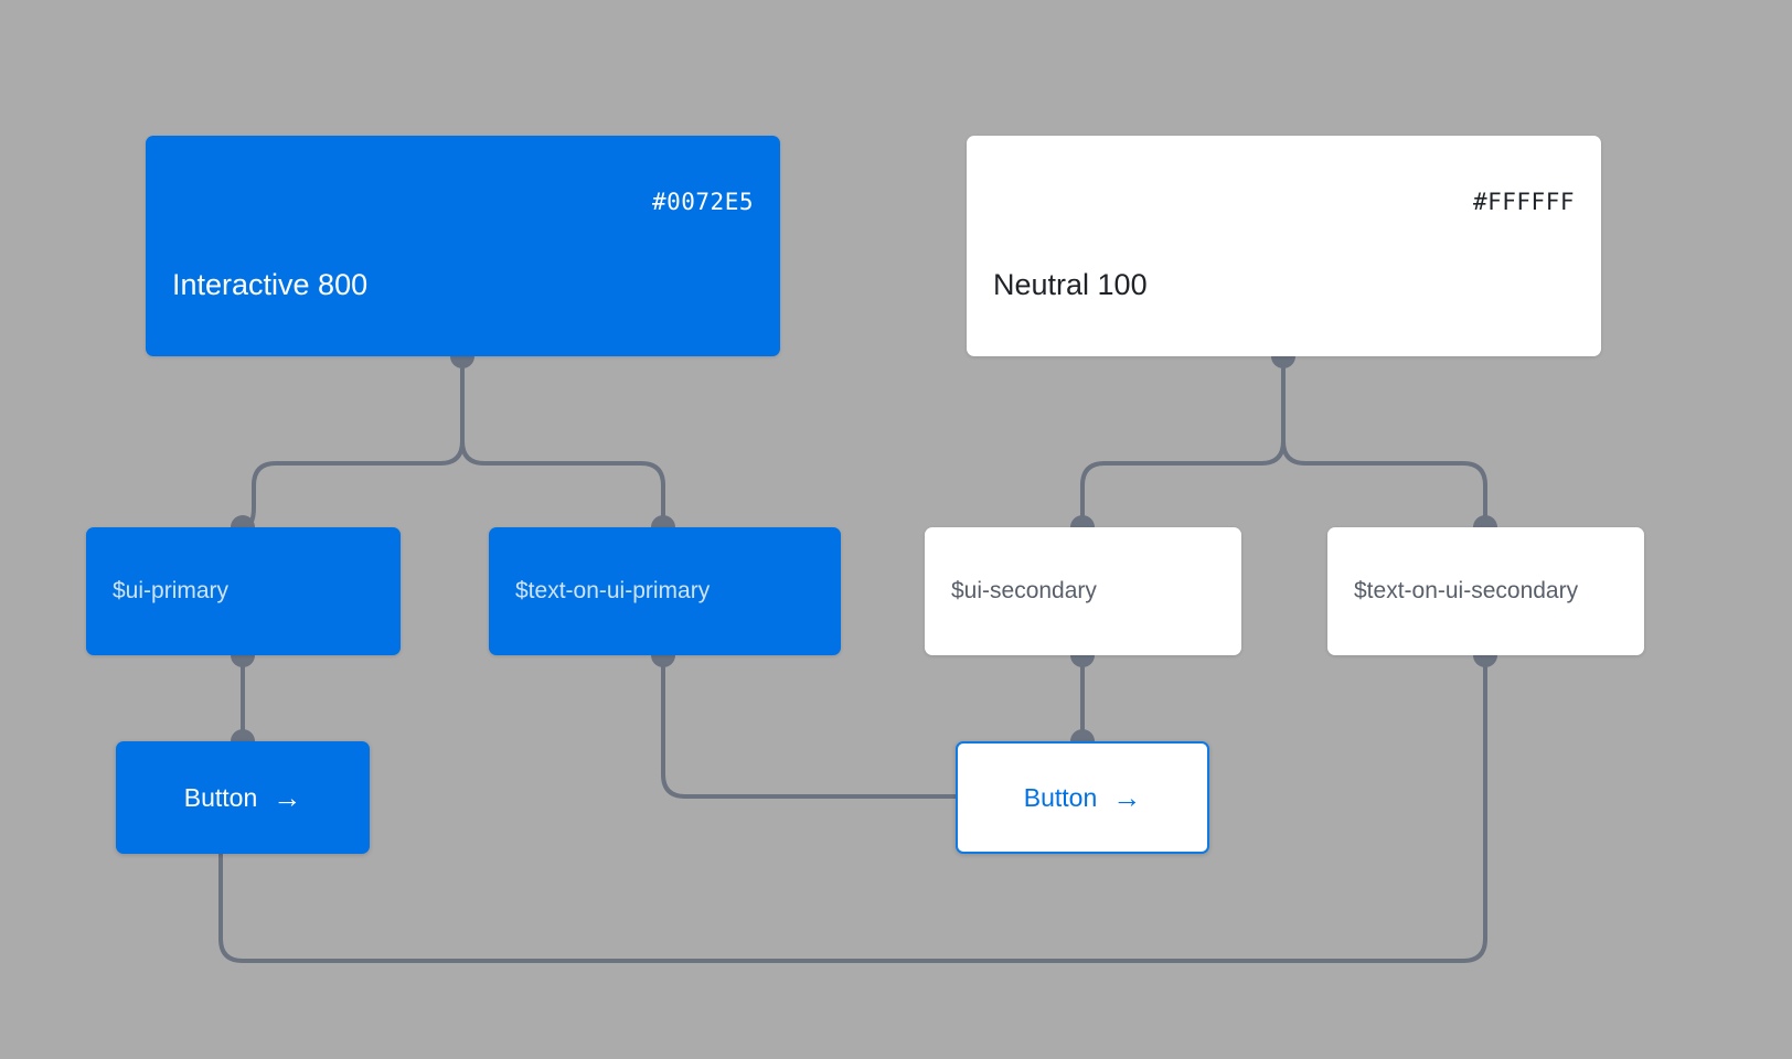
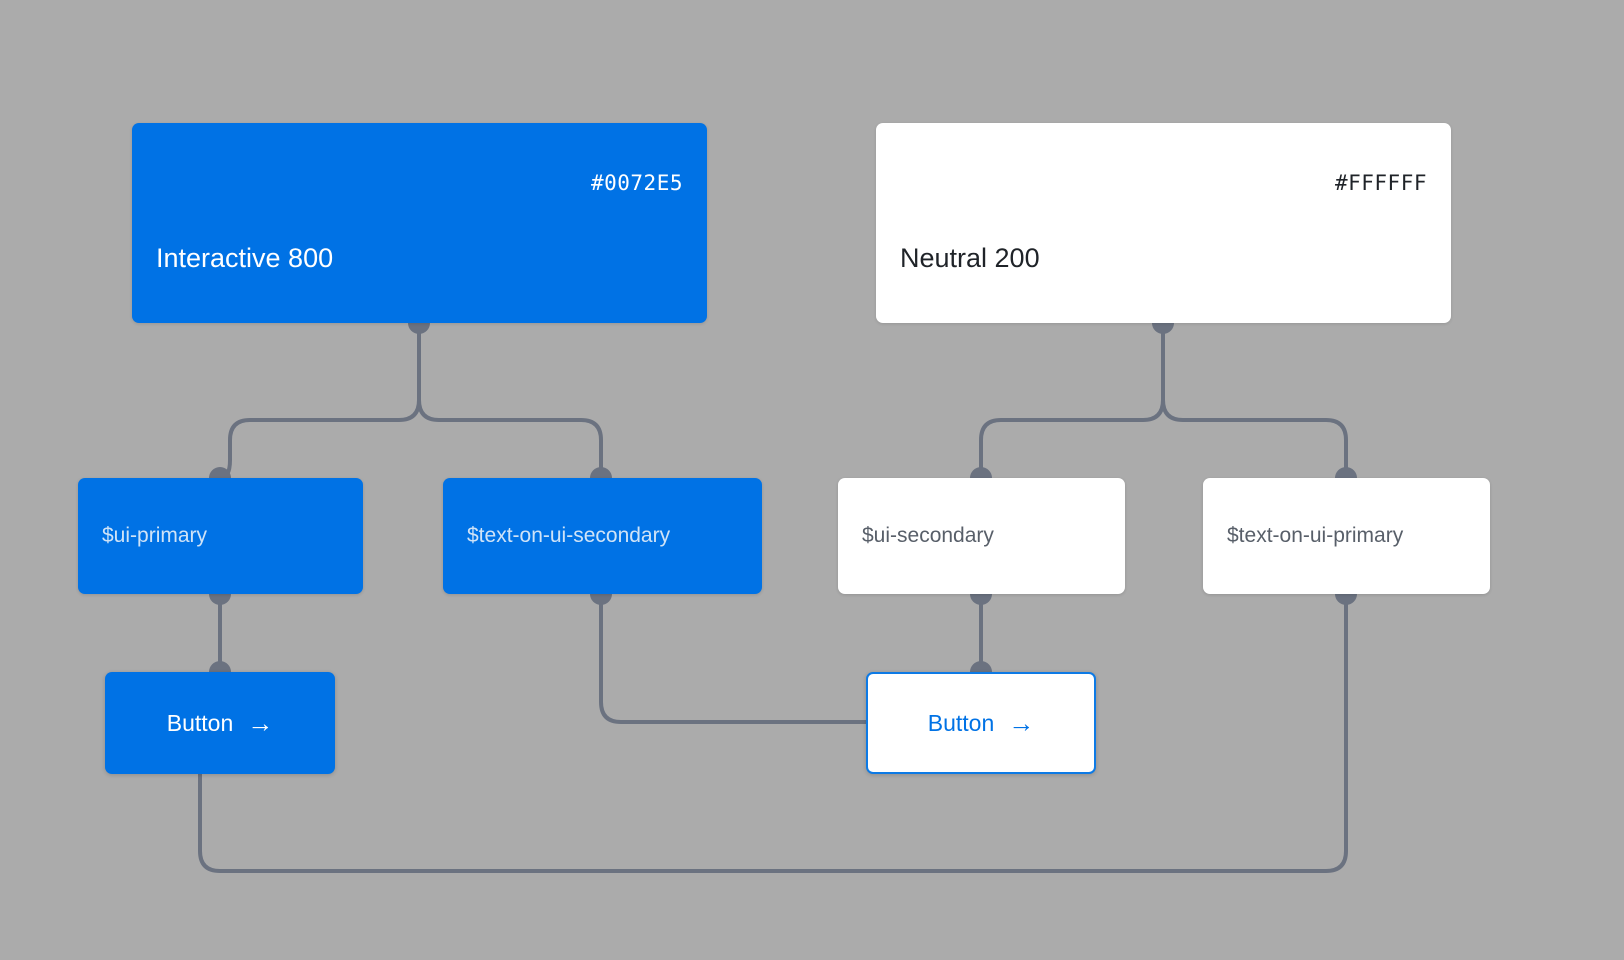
  #0072E5
  Interactive 800
  #FFFFFF
- Neutral 100
+ Neutral 200
  $ui-primary
- $text-on-ui-primary
+ $text-on-ui-secondary
  $ui-secondary
- $text-on-ui-secondary
+ $text-on-ui-primary
  Button
  →
  Button
  →
